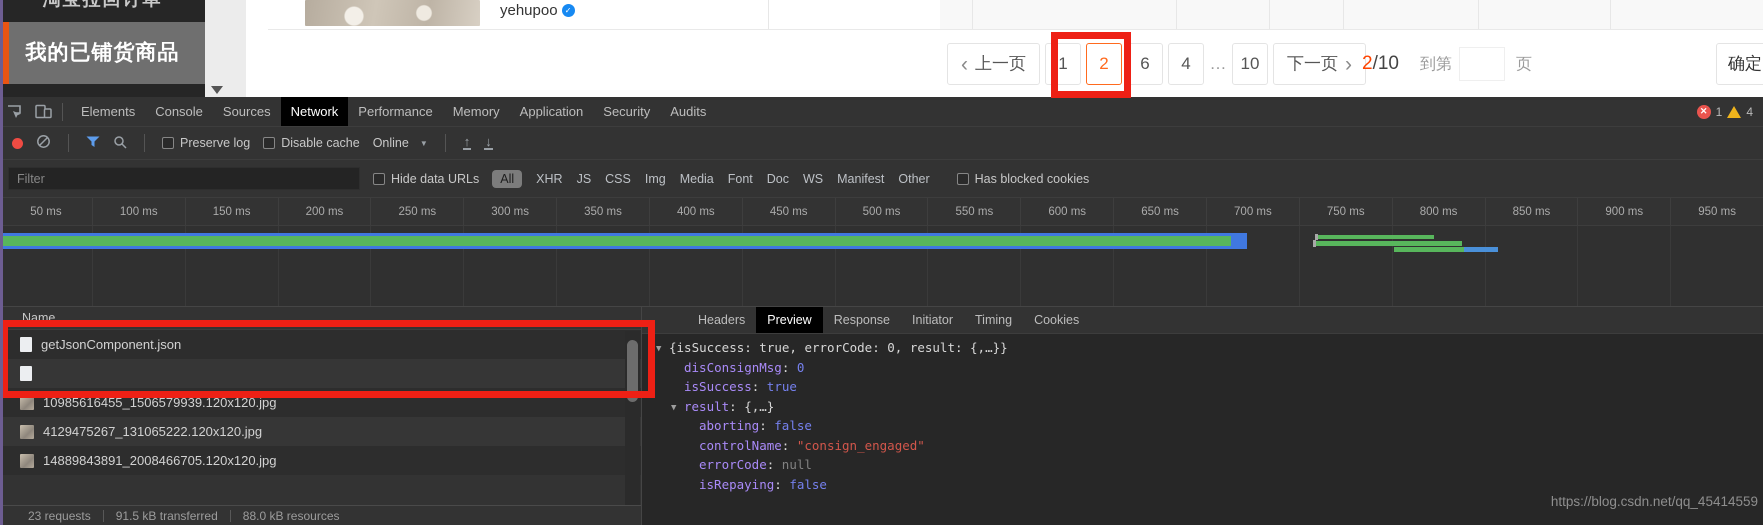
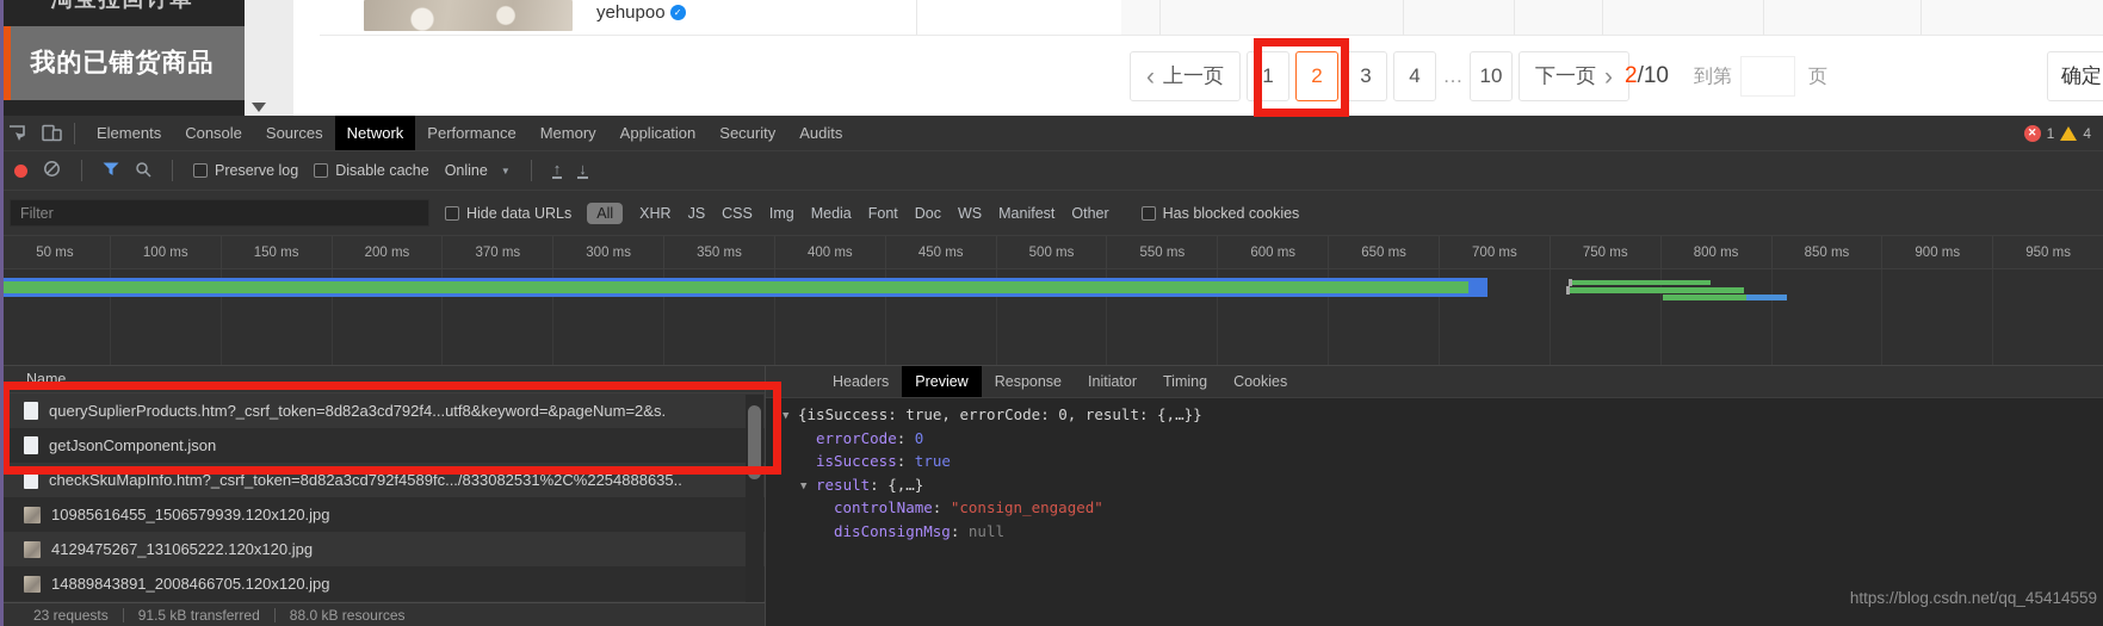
  我的已铺货商品
  yehupoo
  ✓
  ‹
  上一页
  1
  2
- 6
+ 3
  4
  …
  10
  下一页
  ›
  2
  /10
  到第
  页
  确定
  Elements
  Console
  Sources
  Network
  Performance
  Memory
  Application
  Security
  Audits
  ✕
  1
  4
  Preserve log
  Disable cache
  Online
  ▼
  ↑
  ↓
  Filter
  Hide data URLs
  All
  XHR
  JS
  CSS
  Img
  Media
  Font
  Doc
  WS
  Manifest
  Other
  Has blocked cookies
  50 ms
  100 ms
  150 ms
  200 ms
- 250 ms
+ 370 ms
  300 ms
  350 ms
  400 ms
  450 ms
  500 ms
  550 ms
  600 ms
  650 ms
  700 ms
  750 ms
  800 ms
  850 ms
  900 ms
  950 ms
  Name
+ querySuplierProducts.htm?_csrf_token=8d82a3cd792f4...utf8&keyword=&pageNum=2&s.
  getJsonComponent.json
+ checkSkuMapInfo.htm?_csrf_token=8d82a3cd792f4589fc.../833082531%2C%2254888635..
  10985616455_1506579939.120x120.jpg
  4129475267_131065222.120x120.jpg
  14889843891_2008466705.120x120.jpg
  Headers
  Preview
  Response
  Initiator
  Timing
  Cookies
  ▼ {isSuccess: true, errorCode: 0, result: {,…}}
- disConsignMsg: 0
+ errorCode: 0
  isSuccess: true
  ▼ result: {,…}
- aborting: false
  controlName: "consign_engaged"
- errorCode: null
+ disConsignMsg: null
- isRepaying: false
  23 requests
  91.5 kB transferred
  88.0 kB resources
  https://blog.csdn.net/qq_45414559
